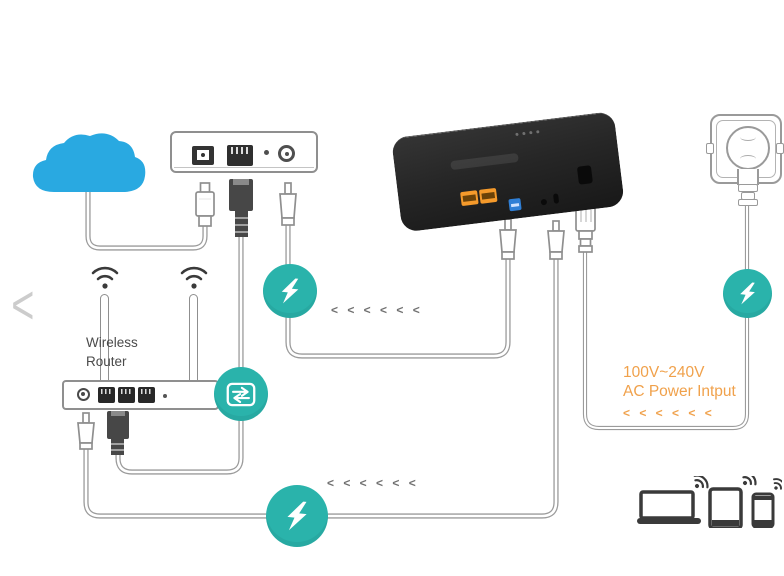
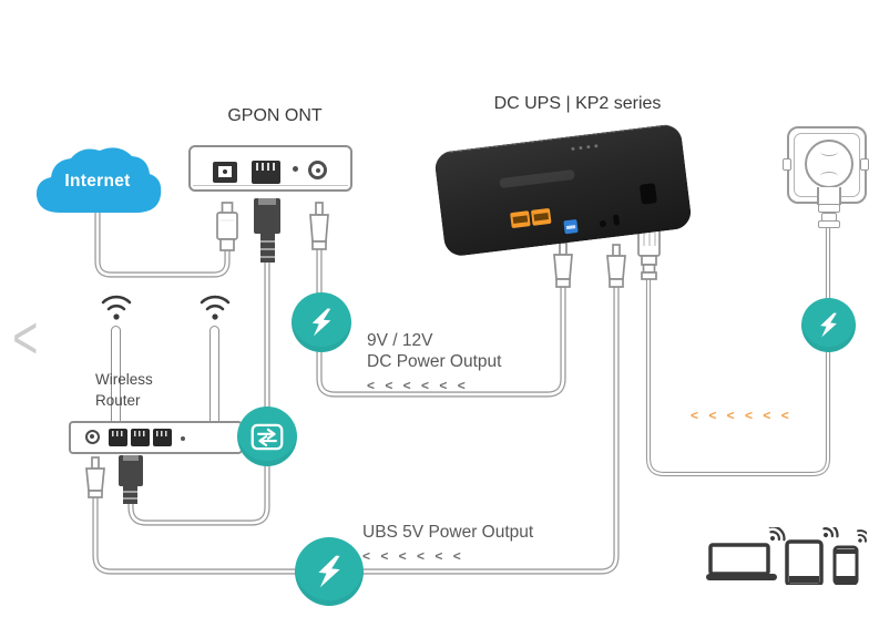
  <
+ Internet
+ GPON ONT
+ DC UPS | KP2 series
  Wireless
  Router
+ 9V / 12V
+ DC Power Output
  < < < < < <
- 100V~240V
- AC Power Intput
  < < < < < <
+ UBS 5V Power Output
  < < < < < <
